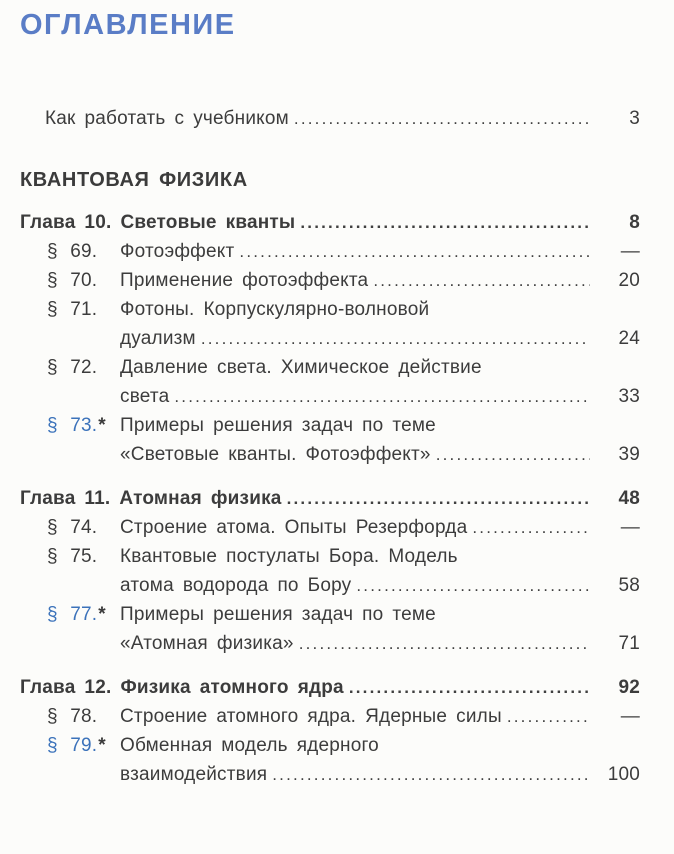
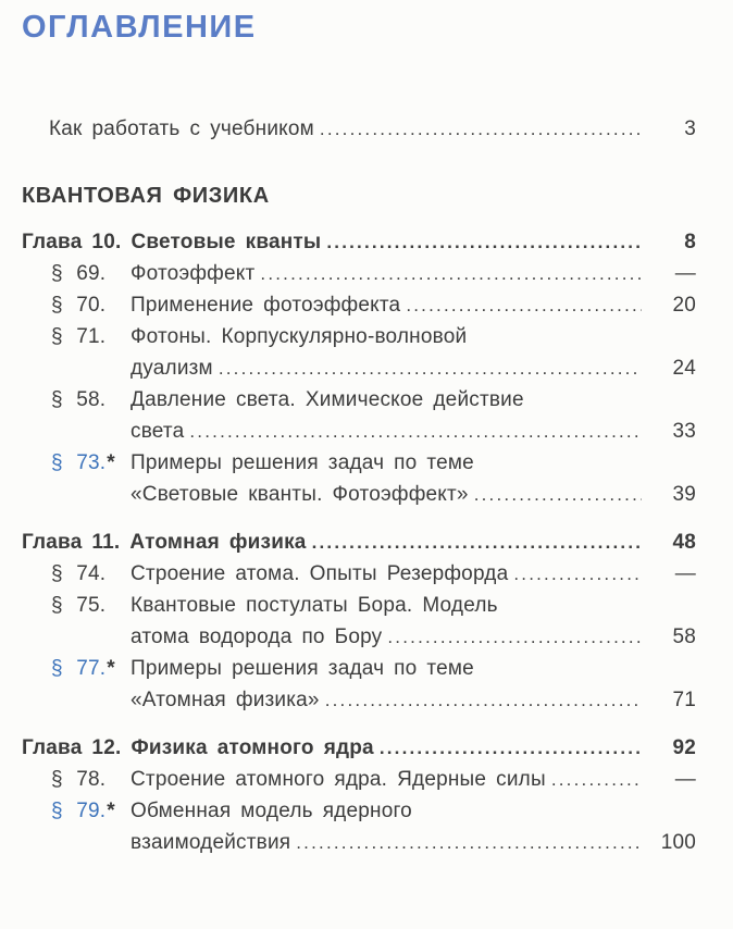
  ОГЛАВЛЕНИЕ
  Как работать с учебником
  3
  КВАНТОВАЯ ФИЗИКА
  Глава 10.
  Световые кванты
  8
  § 69.
  Фотоэффект
  —
  § 70.
  Применение фотоэффекта
  20
  § 71.
  Фотоны. Корпускулярно-волновой
  дуализм
  24
- § 72.
+ § 58.
  Давление света. Химическое действие
  света
  33
  § 73.*
  Примеры решения задач по теме
  «Световые кванты. Фотоэффект»
  39
  Глава 11.
  Атомная физика
  48
  § 74.
  Строение атома. Опыты Резерфорда
  —
  § 75.
  Квантовые постулаты Бора. Модель
  атома водорода по Бору
  58
  § 77.*
  Примеры решения задач по теме
  «Атомная физика»
  71
  Глава 12.
  Физика атомного ядра
  92
  § 78.
  Строение атомного ядра. Ядерные силы
  —
  § 79.*
  Обменная модель ядерного
  взаимодействия
  100
